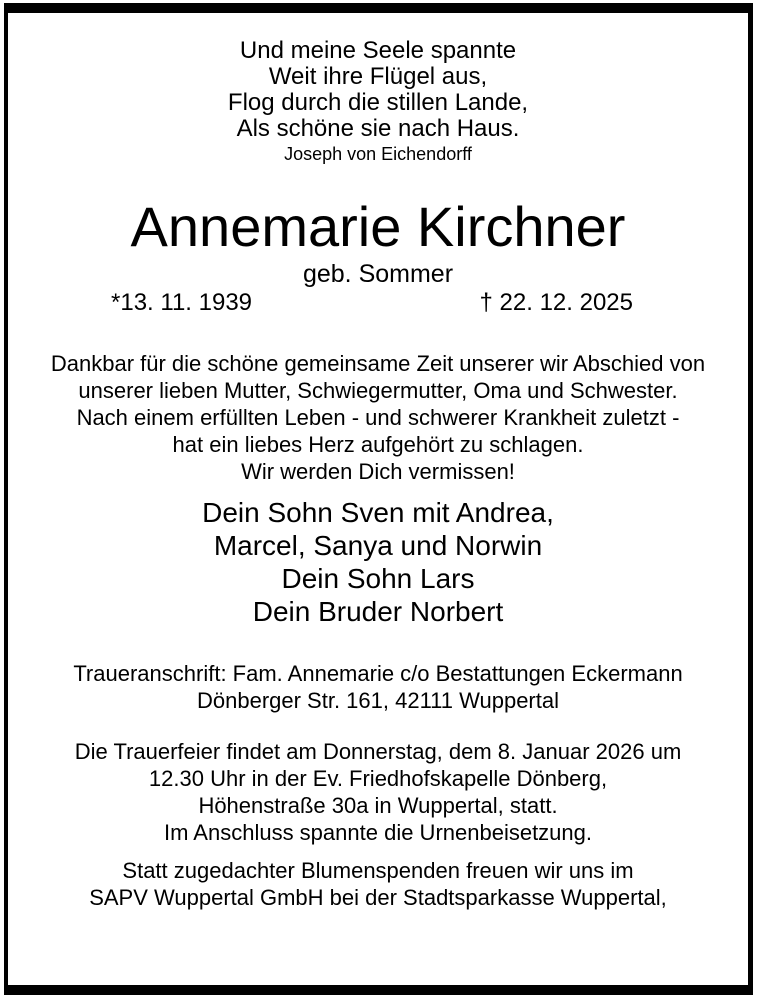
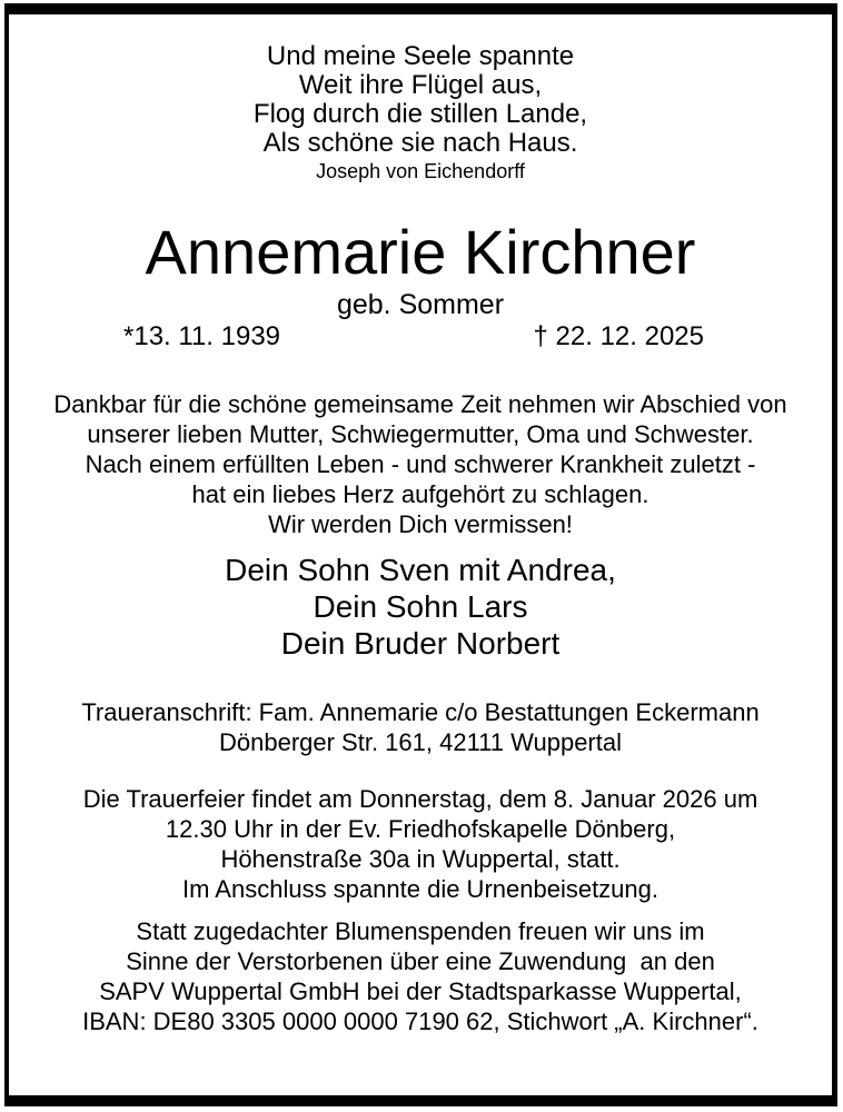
  Und meine Seele spannte
  Weit ihre Flügel aus,
  Flog durch die stillen Lande,
  Als schöne sie nach Haus.
  Joseph von Eichendorff
  Annemarie Kirchner
  geb. Sommer
  *13. 11. 1939
  † 22. 12. 2025
- Dankbar für die schöne gemeinsame Zeit unserer wir Abschied von
+ Dankbar für die schöne gemeinsame Zeit nehmen wir Abschied von
  unserer lieben Mutter, Schwiegermutter, Oma und Schwester.
  Nach einem erfüllten Leben - und schwerer Krankheit zuletzt -
  hat ein liebes Herz aufgehört zu schlagen.
  Wir werden Dich vermissen!
  Dein Sohn Sven mit Andrea,
- Marcel, Sanya und Norwin
  Dein Sohn Lars
  Dein Bruder Norbert
  Traueranschrift: Fam. Annemarie c/o Bestattungen Eckermann
  Dönberger Str. 161, 42111 Wuppertal
  Die Trauerfeier findet am Donnerstag, dem 8. Januar 2026 um
  12.30 Uhr in der Ev. Friedhofskapelle Dönberg,
  Höhenstraße 30a in Wuppertal, statt.
  Im Anschluss spannte die Urnenbeisetzung.
  Statt zugedachter Blumenspenden freuen wir uns im
+ Sinne der Verstorbenen über eine Zuwendung an den
  SAPV Wuppertal GmbH bei der Stadtsparkasse Wuppertal,
+ IBAN: DE80 3305 0000 0000 7190 62, Stichwort „A. Kirchner“.
